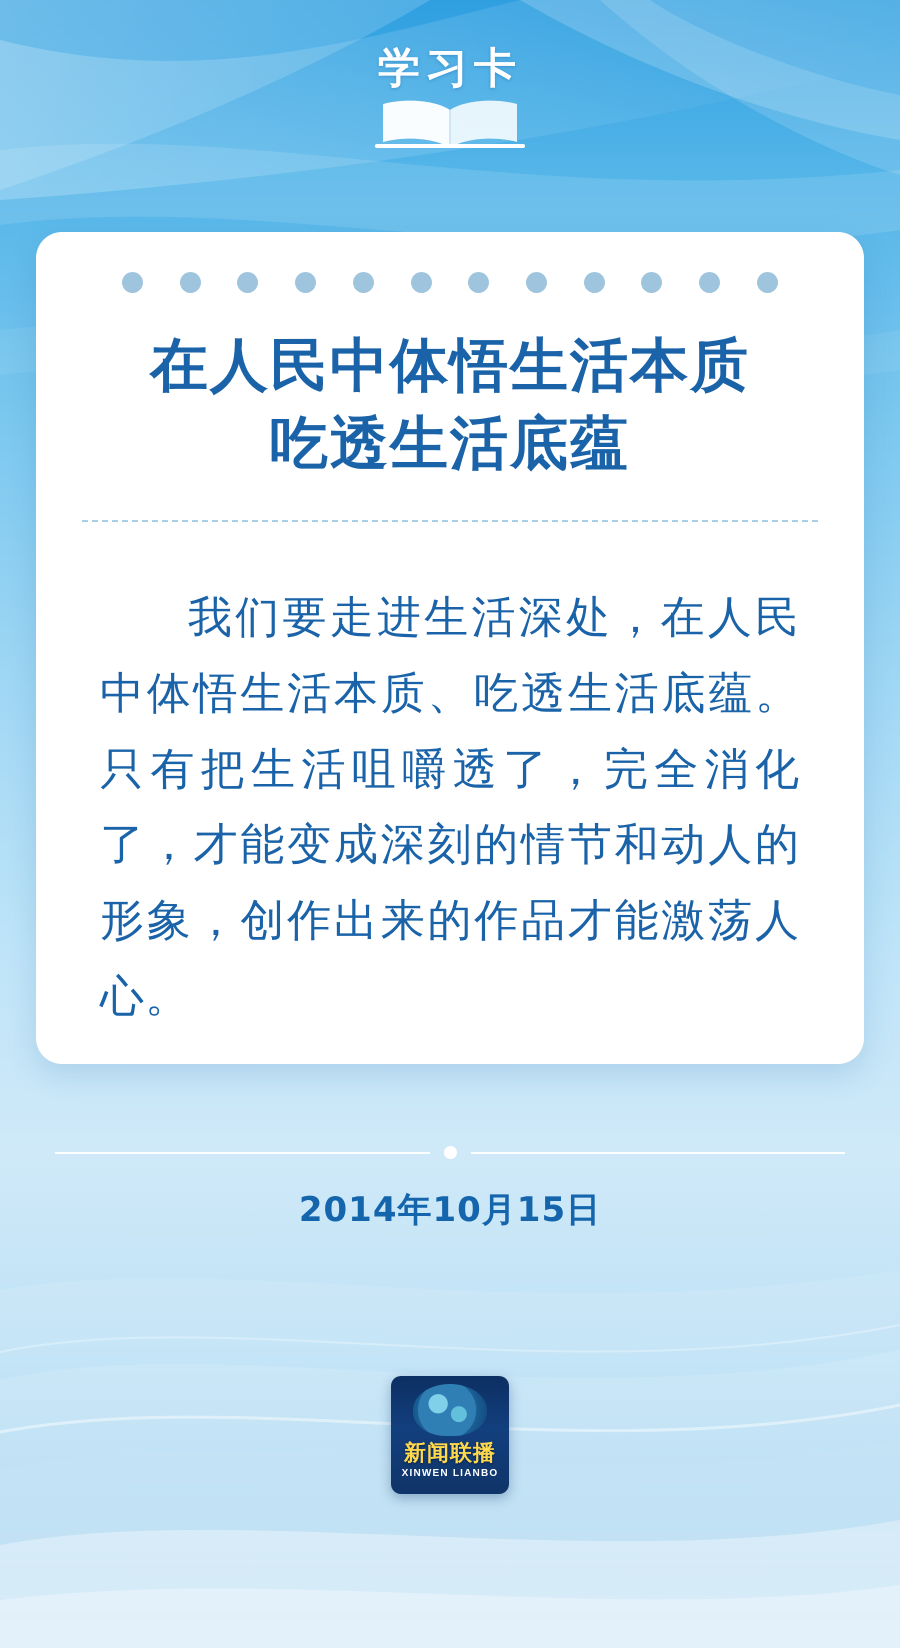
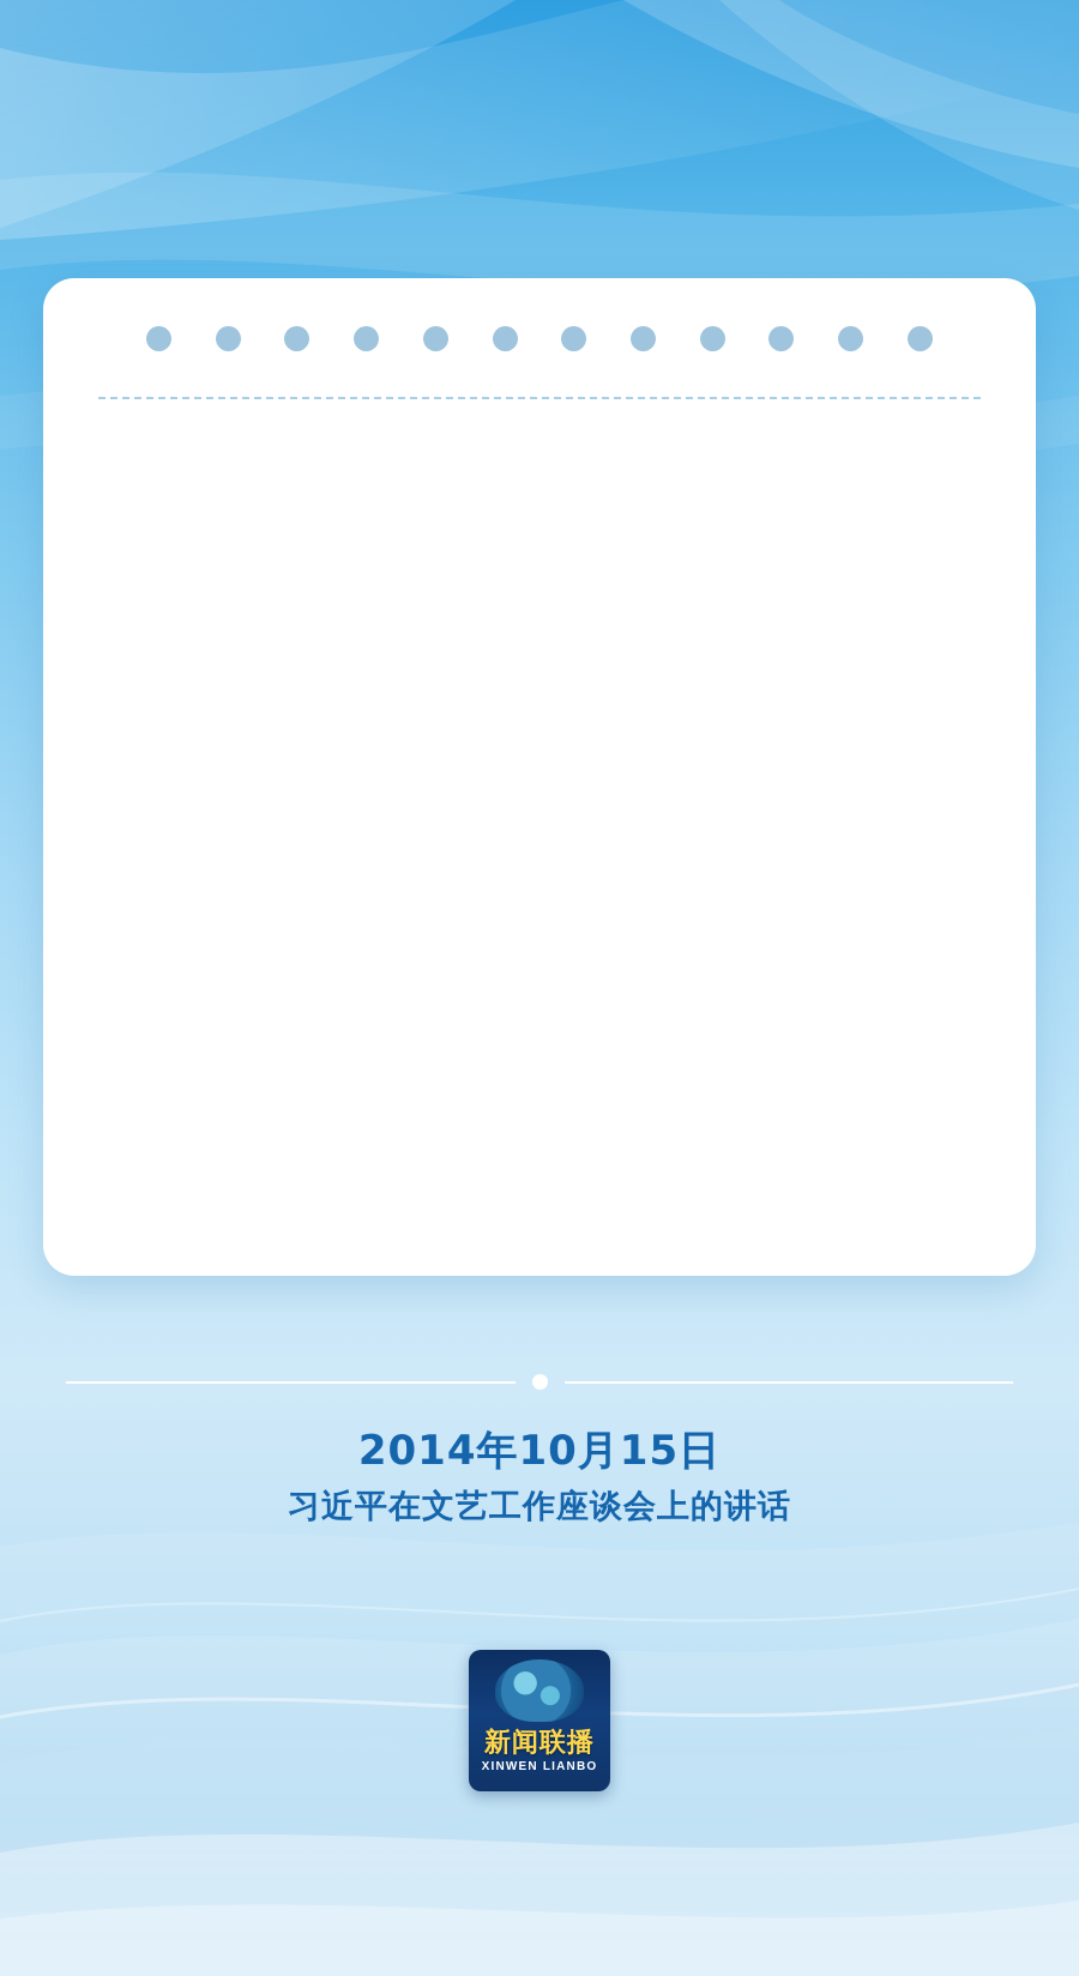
- 学习卡
- 在人民中体悟生活本质
- 吃透生活底蕴
- 我们要走进生活深处，在人民中体悟生活本质、吃透生活底蕴。只有把生活咀嚼透了，完全消化了，才能变成深刻的情节和动人的形象，创作出来的作品才能激荡人心。
  2014年10月15日
+ 习近平在文艺工作座谈会上的讲话
  新闻联播
  XINWEN LIANBO
